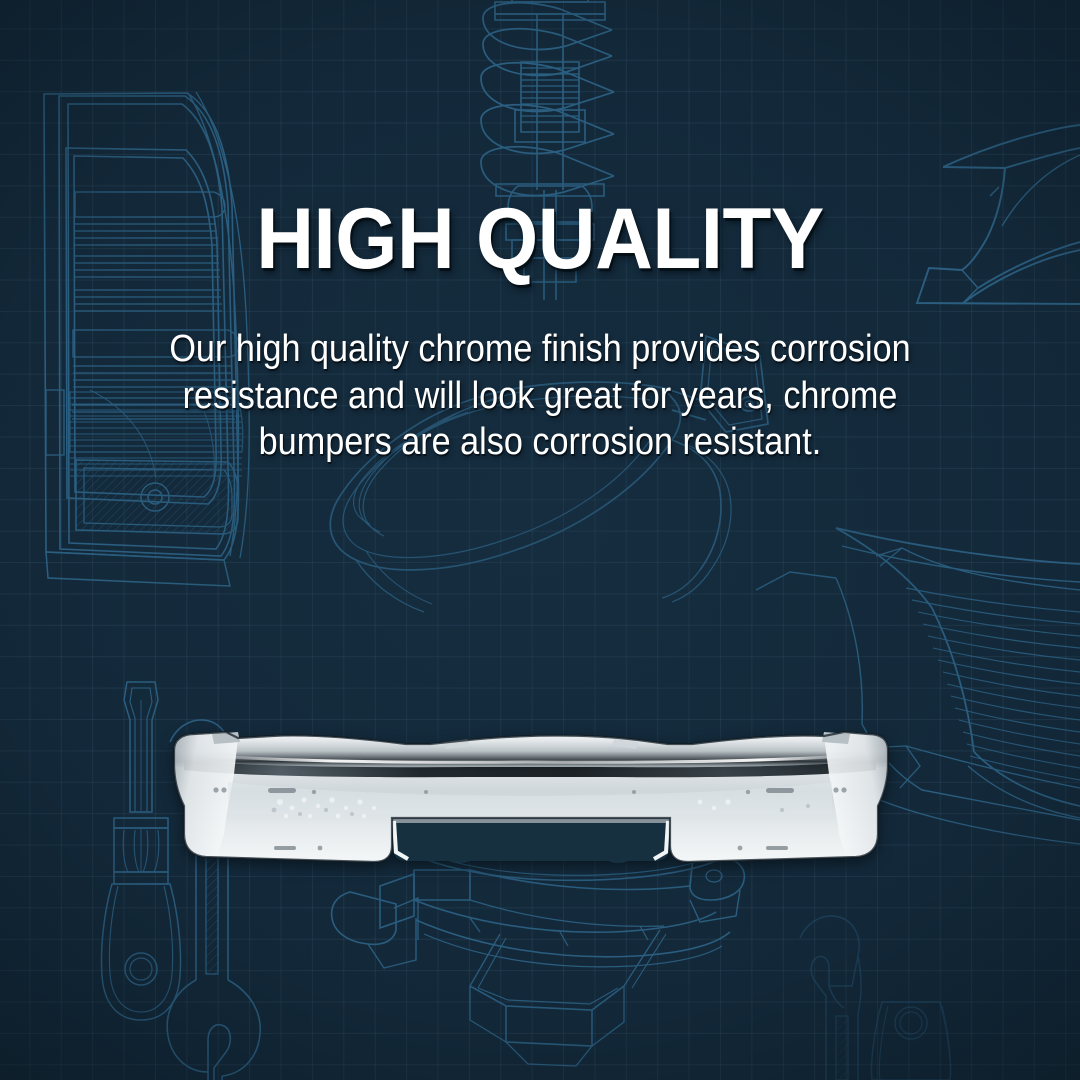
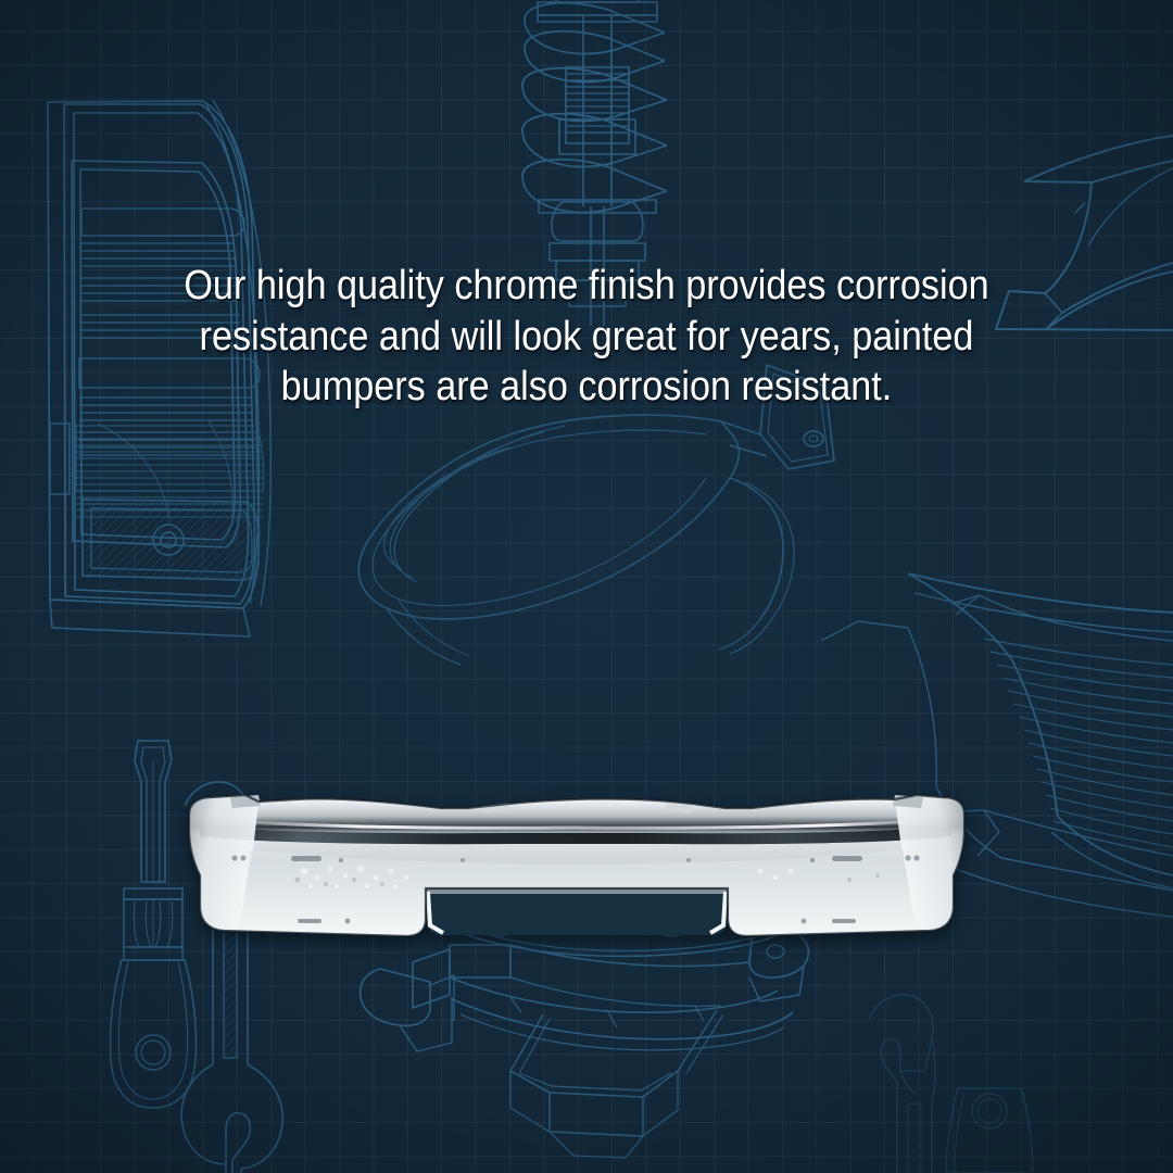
- HIGH QUALITY
- Our high quality chrome finish provides corrosion resistance and will look great for years, chrome bumpers are also corrosion resistant.
+ Our high quality chrome finish provides corrosion resistance and will look great for years, painted bumpers are also corrosion resistant.
